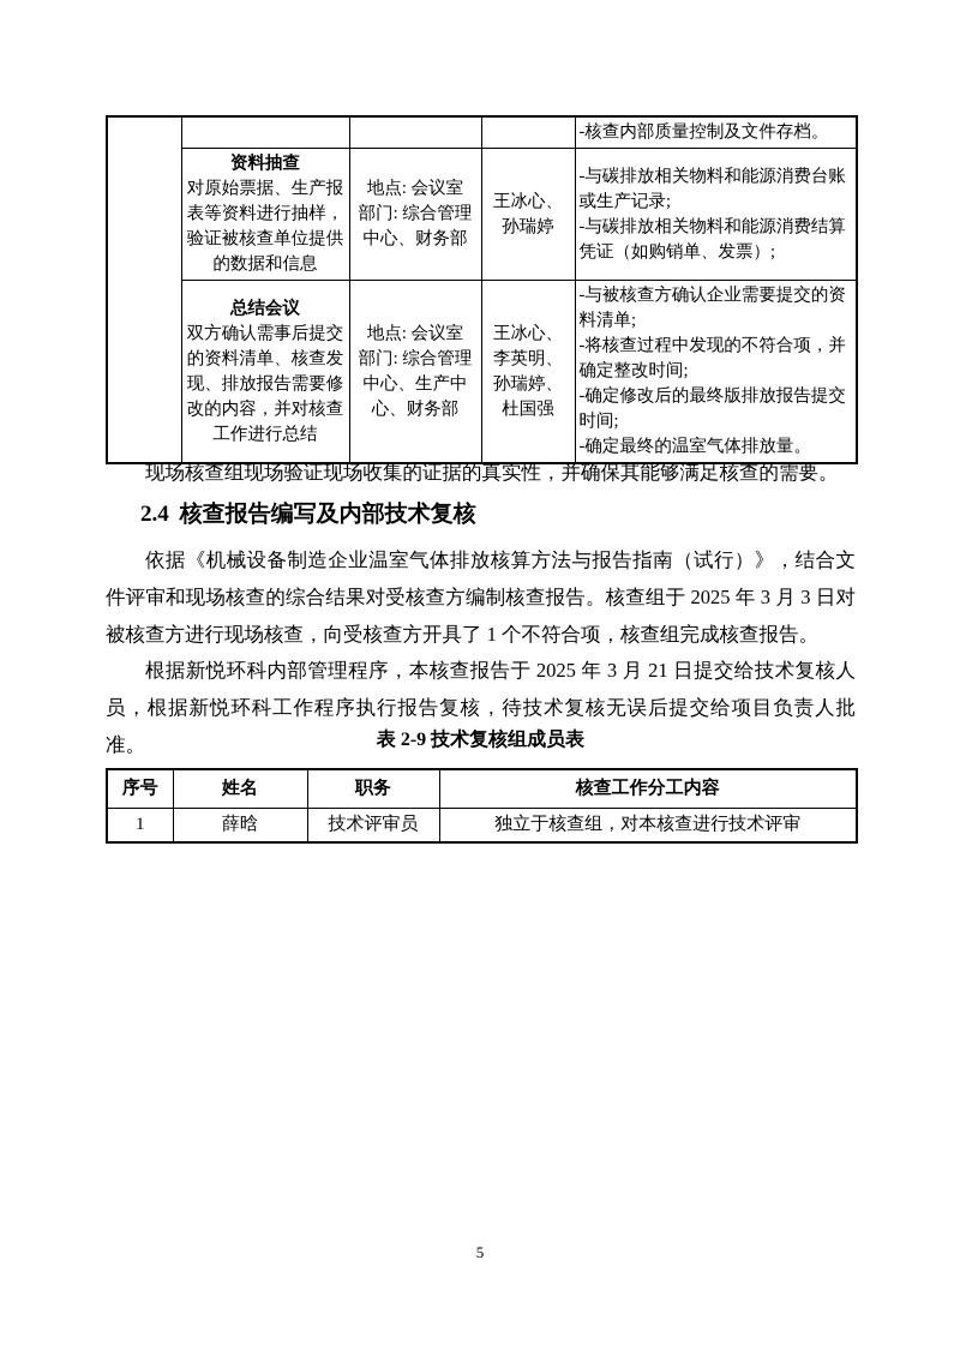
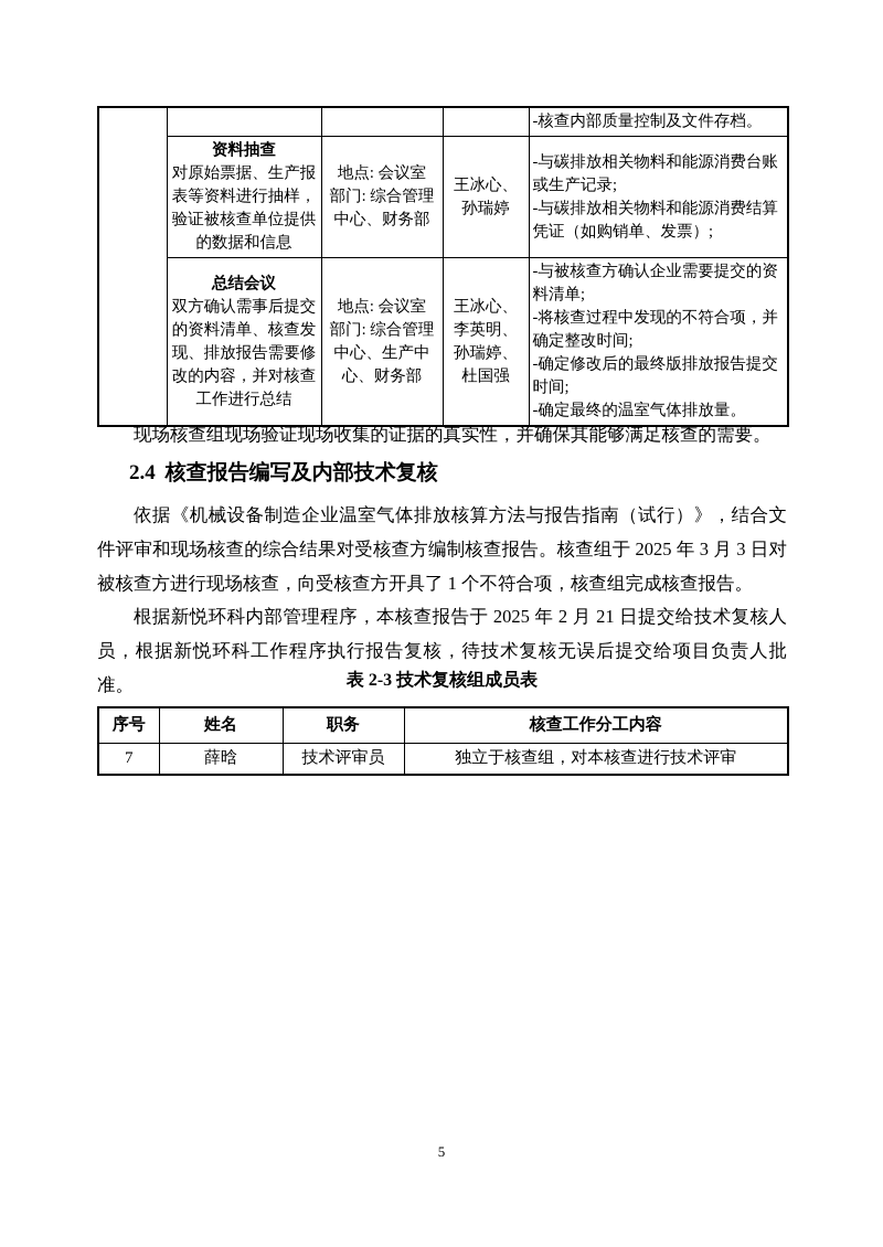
  				-核查内部质量控制及文件存档。
  资料抽查 对原始票据、生产报表等资料进行抽样，验证被核查单位提供的数据和信息	地点: 会议室 部门: 综合管理中心、财务部	王冰心、孙瑞婷	-与碳排放相关物料和能源消费台账或生产记录; -与碳排放相关物料和能源消费结算凭证（如购销单、发票）;
  总结会议 双方确认需事后提交的资料清单、核查发现、排放报告需要修改的内容，并对核查工作进行总结	地点: 会议室 部门: 综合管理中心、生产中心、财务部	王冰心、李英明、孙瑞婷、杜国强	-与被核查方确认企业需要提交的资料清单; -将核查过程中发现的不符合项，并确定整改时间; -确定修改后的最终版排放报告提交时间; -确定最终的温室气体排放量。
  现场核查组现场验证现场收集的证据的真实性，并确保其能够满足核查的需要。
  2.4 核查报告编写及内部技术复核
  依据《机械设备制造企业温室气体排放核算方法与报告指南（试行）》，结合文件评审和现场核查的综合结果对受核查方编制核查报告。核查组于 2025 年 3 月 3 日对被核查方进行现场核查，向受核查方开具了 1 个不符合项，核查组完成核查报告。
- 根据新悦环科内部管理程序，本核查报告于 2025 年 3 月 21 日提交给技术复核人员，根据新悦环科工作程序执行报告复核，待技术复核无误后提交给项目负责人批准。
+ 根据新悦环科内部管理程序，本核查报告于 2025 年 2 月 21 日提交给技术复核人员，根据新悦环科工作程序执行报告复核，待技术复核无误后提交给项目负责人批准。
- 表 2-9 技术复核组成员表
+ 表 2-3 技术复核组成员表
  序号	姓名	职务	核查工作分工内容
- 1	薛晗	技术评审员	独立于核查组，对本核查进行技术评审
+ 7	薛晗	技术评审员	独立于核查组，对本核查进行技术评审
  5
